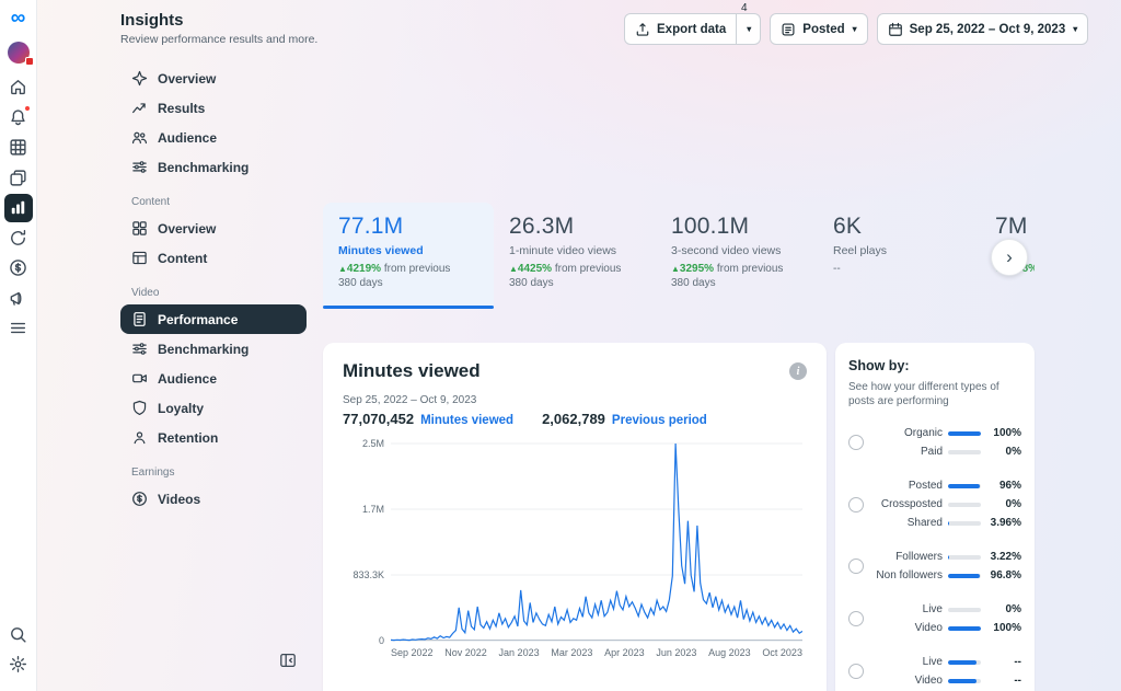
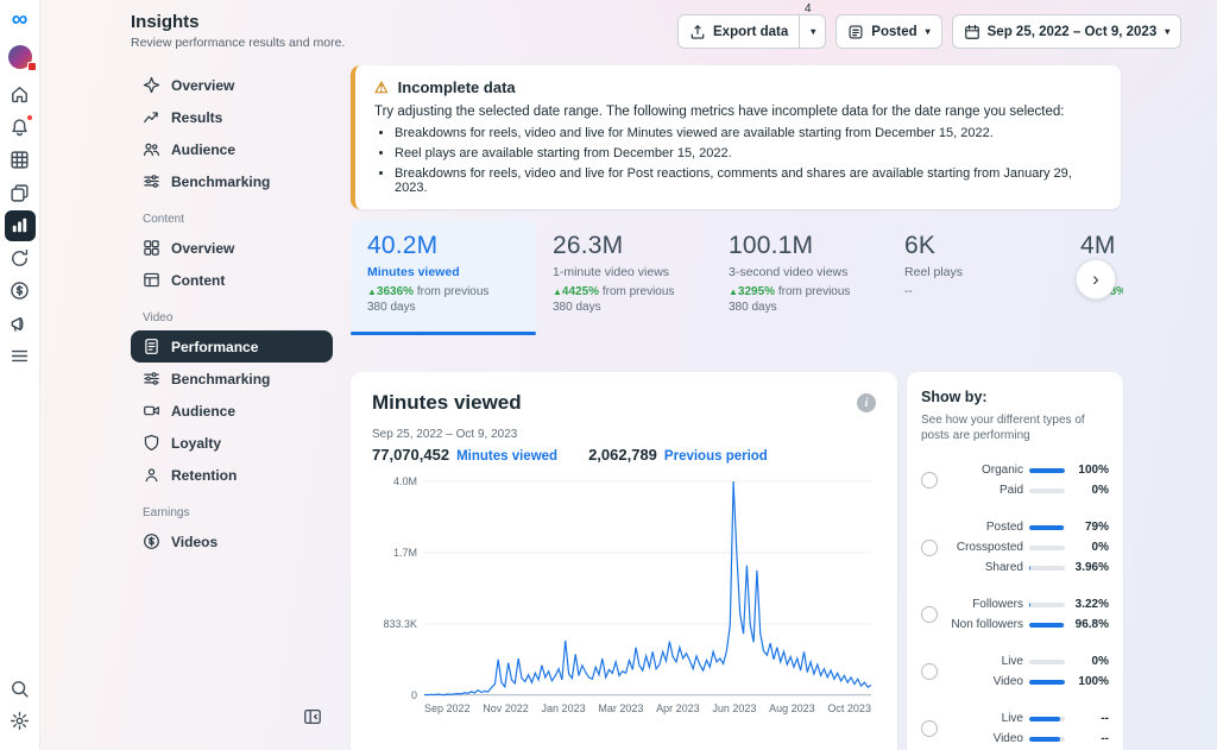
  ∞
  Insights
  Review performance results and more.
  Overview
  Results
  Audience
  Benchmarking
  Content
  Overview
  Content
  Video
  Performance
  Benchmarking
  Audience
  Loyalty
  Retention
  Earnings
  Videos
  Export data
  ▾
  4
  Posted
  ▾
  Sep 25, 2022 – Oct 9, 2023
  ▾
+ ⚠
+ Incomplete data
+ Try adjusting the selected date range. The following metrics have incomplete data for the date range you selected:
+ Breakdowns for reels, video and live for Minutes viewed are available starting from December 15, 2022.
+ Reel plays are available starting from December 15, 2022.
+ Breakdowns for reels, video and live for Post reactions, comments and shares are available starting from January 29, 2023.
- 77.1M
+ 40.2M
  Minutes viewed
- ▲4219% from previous 380 days
+ ▲3636% from previous 380 days
  26.3M
  1-minute video views
  ▲4425% from previous 380 days
  100.1M
  3-second video views
  ▲3295% from previous 380 days
  6K
  Reel plays
  --
- 7M
+ 4M
  ›
  Minutes viewed
  i
  Sep 25, 2022 – Oct 9, 2023
  77,070,452
  Minutes viewed
  2,062,789
  Previous period
- 2.5M
+ 4.0M
  1.7M
  833.3K
  0
  Sep 2022
  Nov 2022
  Jan 2023
  Mar 2023
  Apr 2023
  Jun 2023
  Aug 2023
  Oct 2023
  Show by:
  See how your different types of posts are performing
  Organic
  100%
  Paid
  0%
  Posted
- 96%
+ 79%
  Crossposted
  0%
  Shared
  3.96%
  Followers
  3.22%
  Non followers
  96.8%
  Live
  0%
  Video
  100%
  Live
  --
  Video
  --
